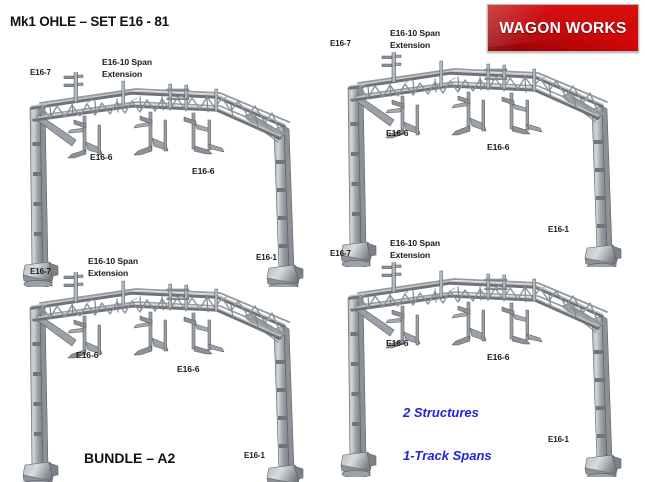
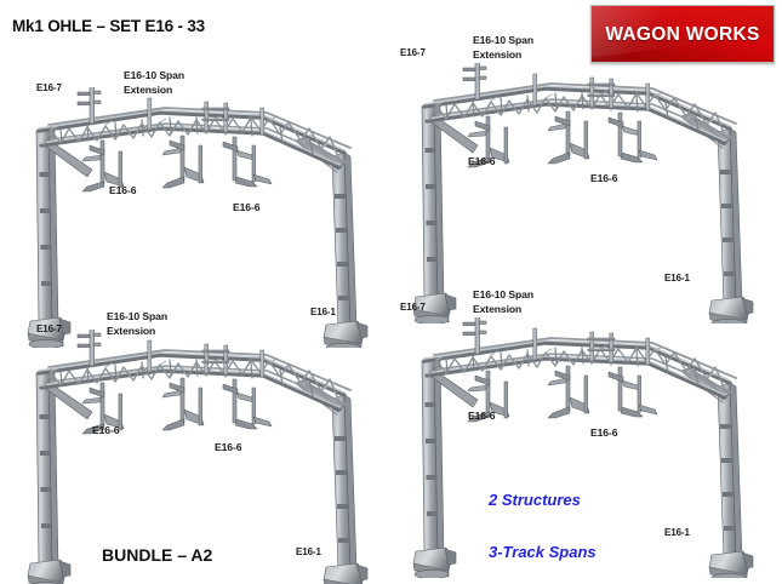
- Mk1 OHLE – SET E16 - 81
+ Mk1 OHLE – SET E16 - 33
  WAGON WORKS
  E16-7
  E16-10 Span
  Extension
  E16-6
  E16-6
  E16-1
  E16-7
  E16-10 Span
  Extension
  E16-6
  E16-6
  E16-1
  E16-7
  E16-10 Span
  Extension
  E16-6
  E16-6
  E16-1
  E16-7
  E16-10 Span
  Extension
  E16-6
  E16-6
  E16-1
  BUNDLE – A2
  2 Structures
- 1-Track Spans
+ 3-Track Spans
